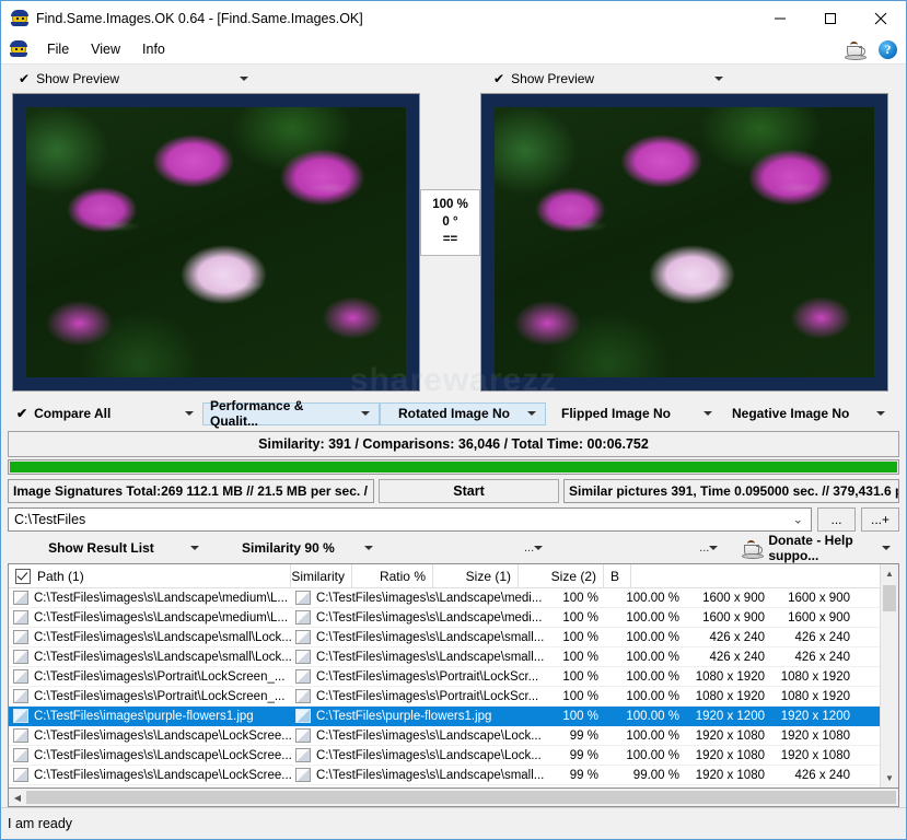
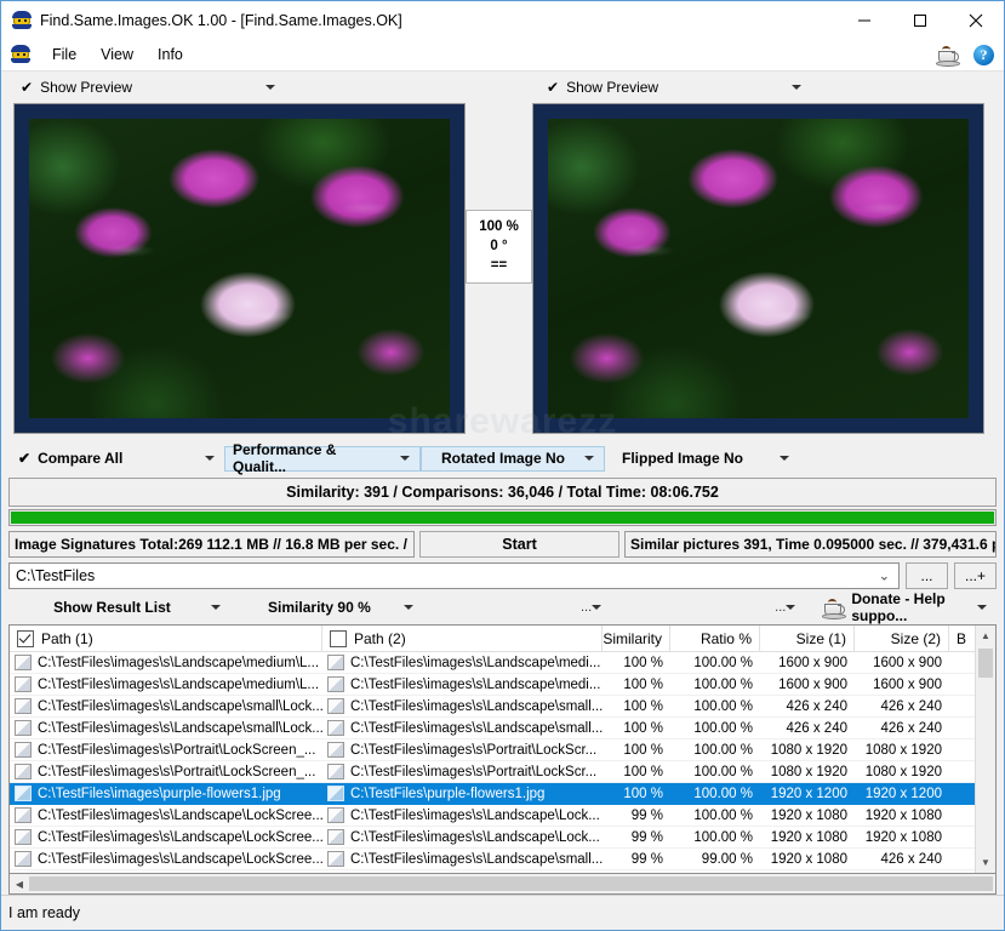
- Find.Same.Images.OK 0.64 - [Find.Same.Images.OK]
+ Find.Same.Images.OK 1.00 - [Find.Same.Images.OK]
  File
  View
  Info
  ?
  ✔
  Show Preview
  ✔
  Show Preview
  100 %
  0 °
  ==
  ✔
  Compare All
  Performance & Qualit...
  Rotated Image No
  Flipped Image No
- Negative Image No
- Similarity: 391 / Comparisons: 36,046 / Total Time: 00:06.752
+ Similarity: 391 / Comparisons: 36,046 / Total Time: 08:06.752
- Image Signatures Total:269 112.1 MB // 21.5 MB per sec. /
+ Image Signatures Total:269 112.1 MB // 16.8 MB per sec. /
  Start
  Similar pictures 391, Time 0.095000 sec. // 379,431.6
  C:\TestFiles
  ⌄
  ...
  ...+
  Show Result List
  Similarity 90 %
  ...
  ...
  Donate - Help suppo...
  Path (1)
+ Path (2)
  Similarity
  Ratio %
  Size (1)
  Size (2)
  B
  C:\TestFiles\images\s\Landscape\medium\L...
  C:\TestFiles\images\s\Landscape\medi...
  100 %
  100.00 %
  1600 x 900
  1600 x 900
  C:\TestFiles\images\s\Landscape\medium\L...
  C:\TestFiles\images\s\Landscape\medi...
  100 %
  100.00 %
  1600 x 900
  1600 x 900
  C:\TestFiles\images\s\Landscape\small\Lock...
  C:\TestFiles\images\s\Landscape\small...
  100 %
  100.00 %
  426 x 240
  426 x 240
  C:\TestFiles\images\s\Landscape\small\Lock...
  C:\TestFiles\images\s\Landscape\small...
  100 %
  100.00 %
  426 x 240
  426 x 240
  C:\TestFiles\images\s\Portrait\LockScreen_...
  C:\TestFiles\images\s\Portrait\LockScr...
  100 %
  100.00 %
  1080 x 1920
  1080 x 1920
  C:\TestFiles\images\s\Portrait\LockScreen_...
  C:\TestFiles\images\s\Portrait\LockScr...
  100 %
  100.00 %
  1080 x 1920
  1080 x 1920
  C:\TestFiles\images\purple-flowers1.jpg
  C:\TestFiles\purple-flowers1.jpg
  100 %
  100.00 %
  1920 x 1200
  1920 x 1200
  C:\TestFiles\images\s\Landscape\LockScree...
  C:\TestFiles\images\s\Landscape\Lock...
  99 %
  100.00 %
  1920 x 1080
  1920 x 1080
  C:\TestFiles\images\s\Landscape\LockScree...
  C:\TestFiles\images\s\Landscape\Lock...
  99 %
  100.00 %
  1920 x 1080
  1920 x 1080
  C:\TestFiles\images\s\Landscape\LockScree...
  C:\TestFiles\images\s\Landscape\small...
  99 %
  99.00 %
  1920 x 1080
  426 x 240
  ▲
  ▼
  ◀
  I am ready
  sharewarezz
